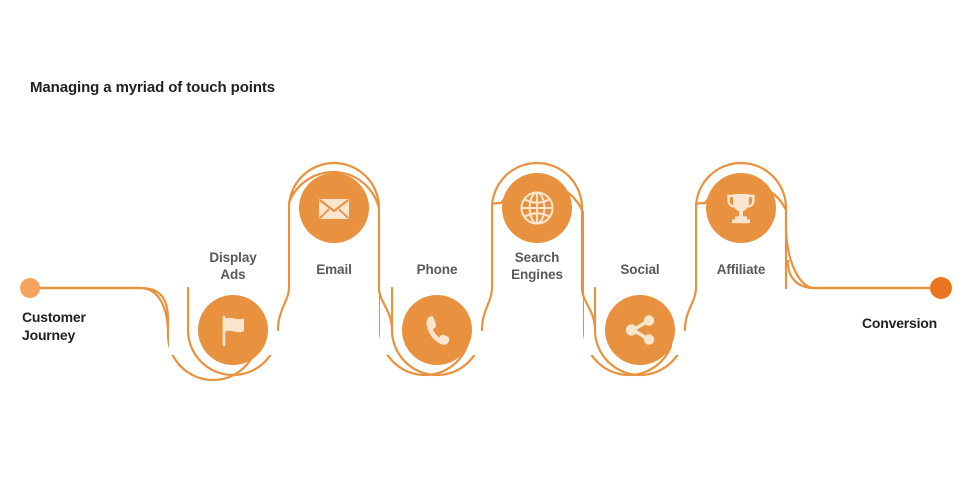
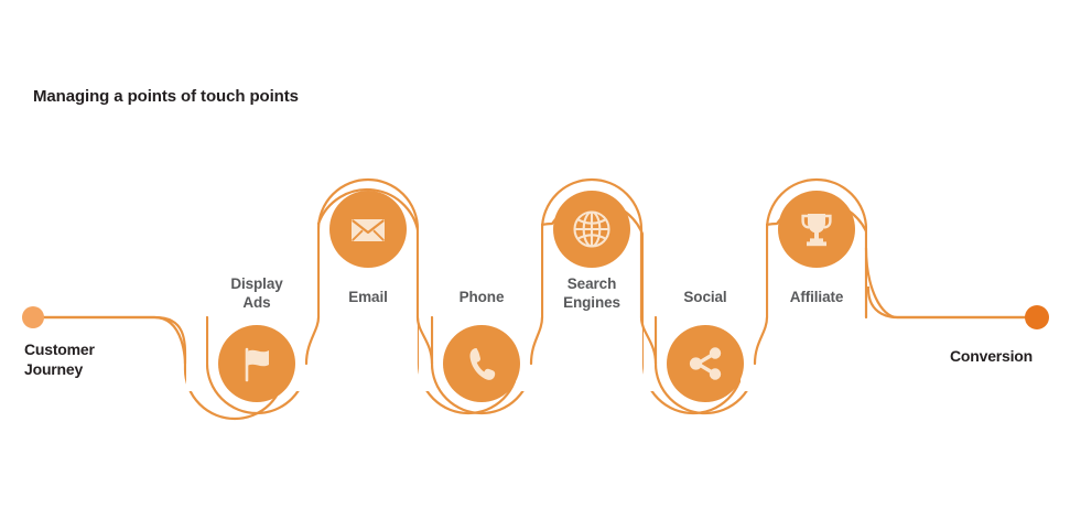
- Managing a myriad of touch points
+ Managing a points of touch points
  Customer
  Journey
  Conversion
  Display
  Ads
  Email
  Phone
  Search
  Engines
  Social
  Affiliate
